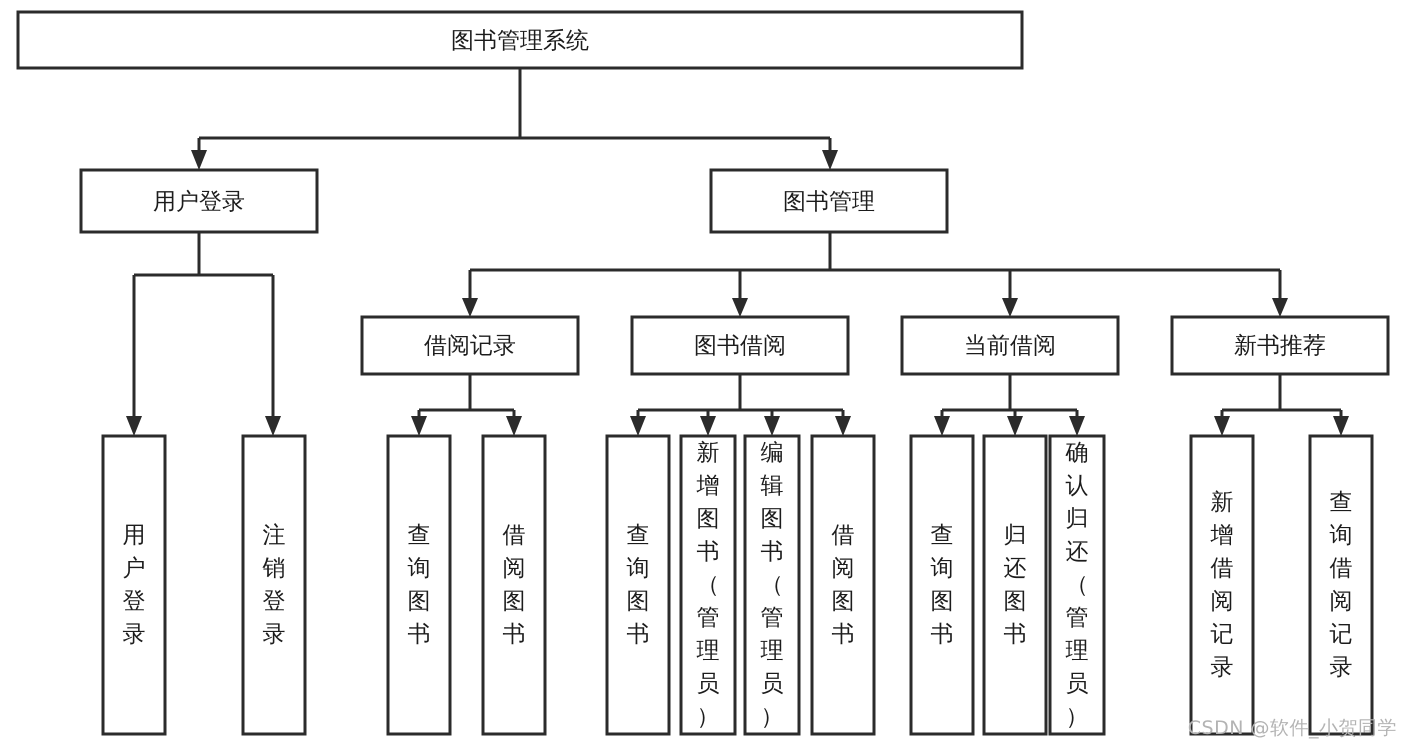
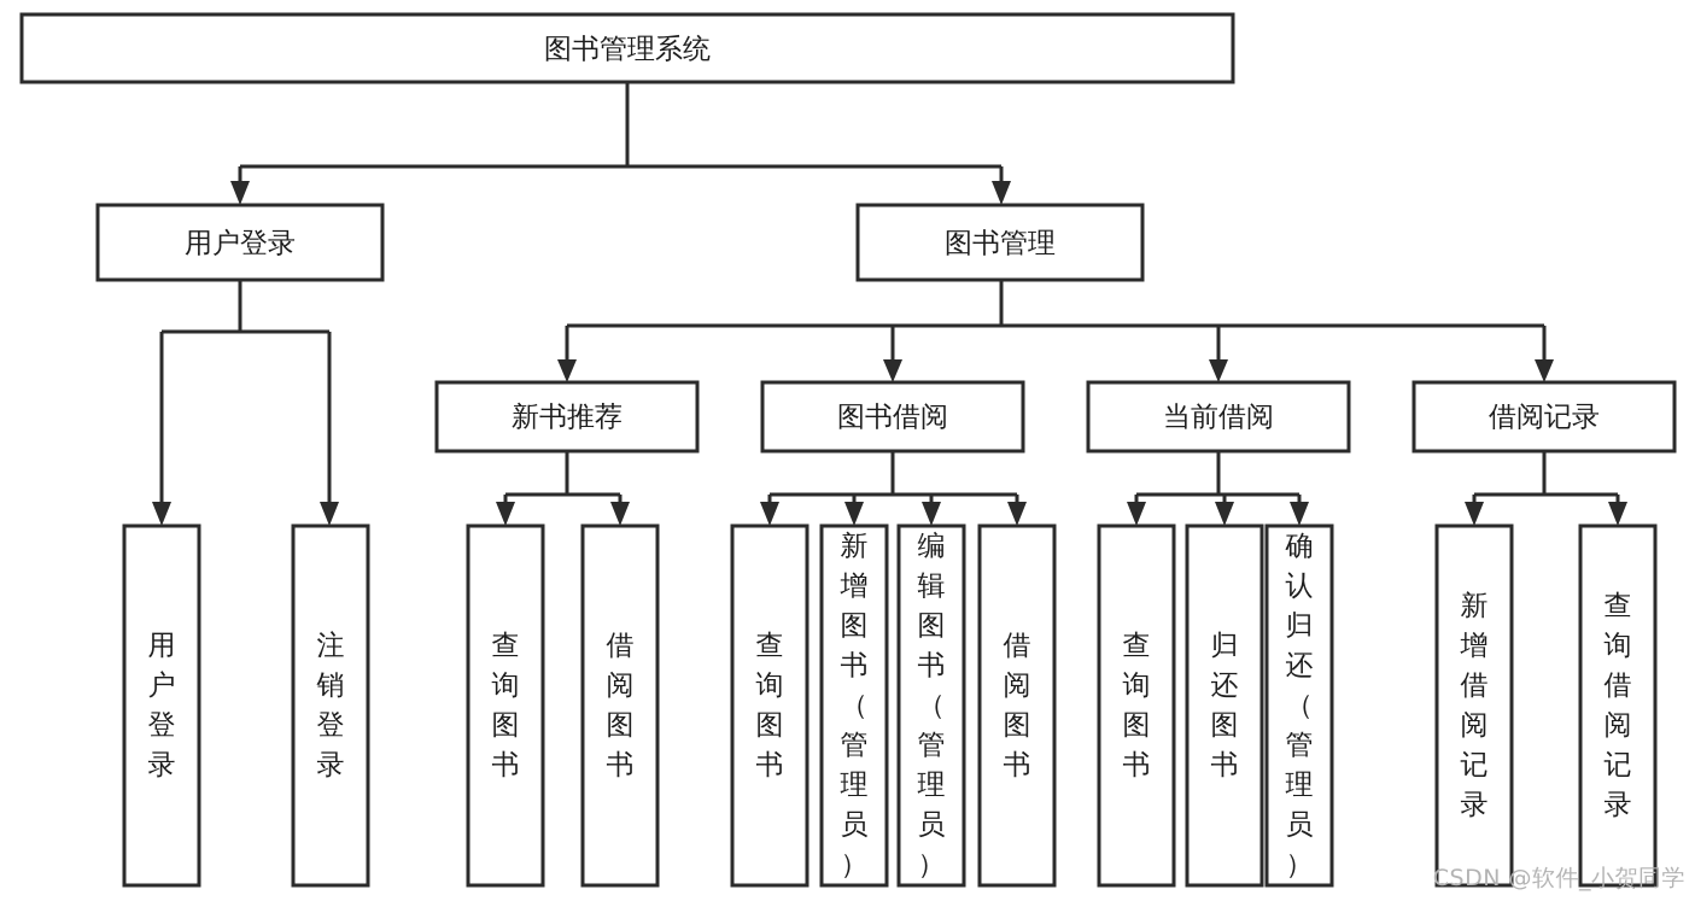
  图书管理系统
  用户登录
  图书管理
- 借阅记录
+ 新书推荐
  图书借阅
  当前借阅
- 新书推荐
+ 借阅记录
  用户登录
  注销登录
  查询图书
  借阅图书
  查询图书
  新增图书（管理员）
  编辑图书（管理员）
  借阅图书
  查询图书
  归还图书
  确认归还（管理员）
  新增借阅记录
  查询借阅记录
  CSDN @软件_小贺同学
